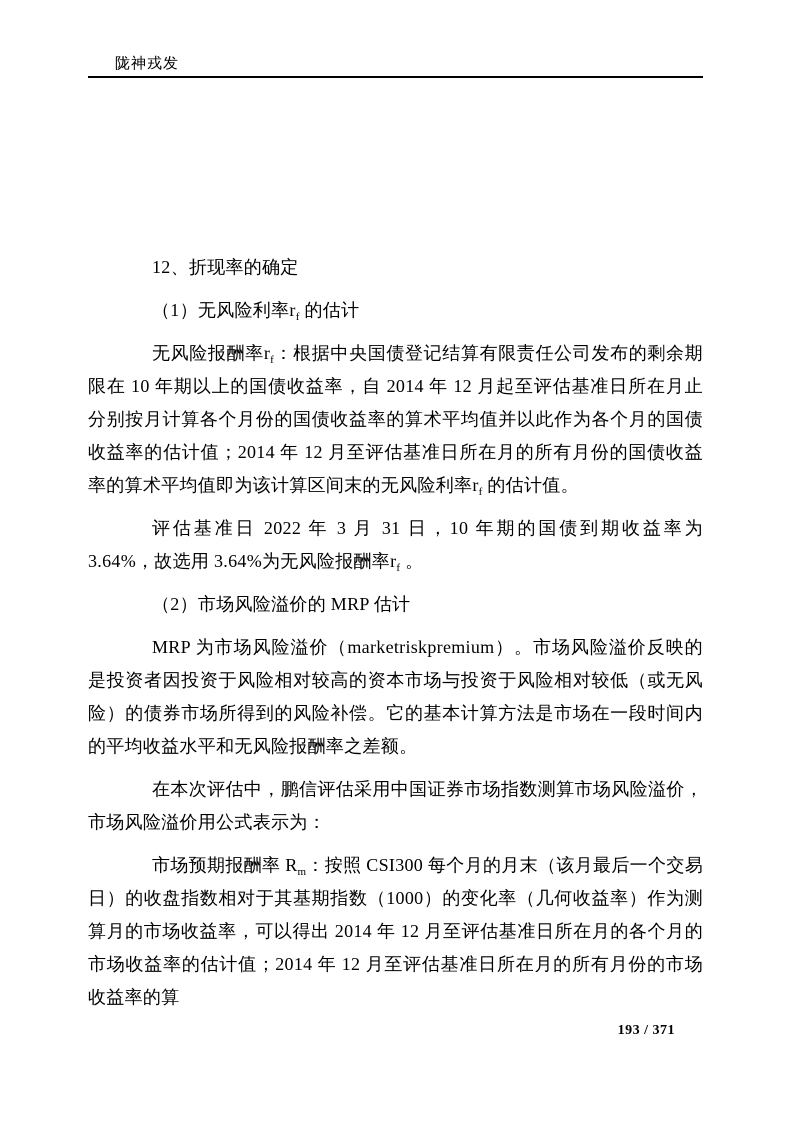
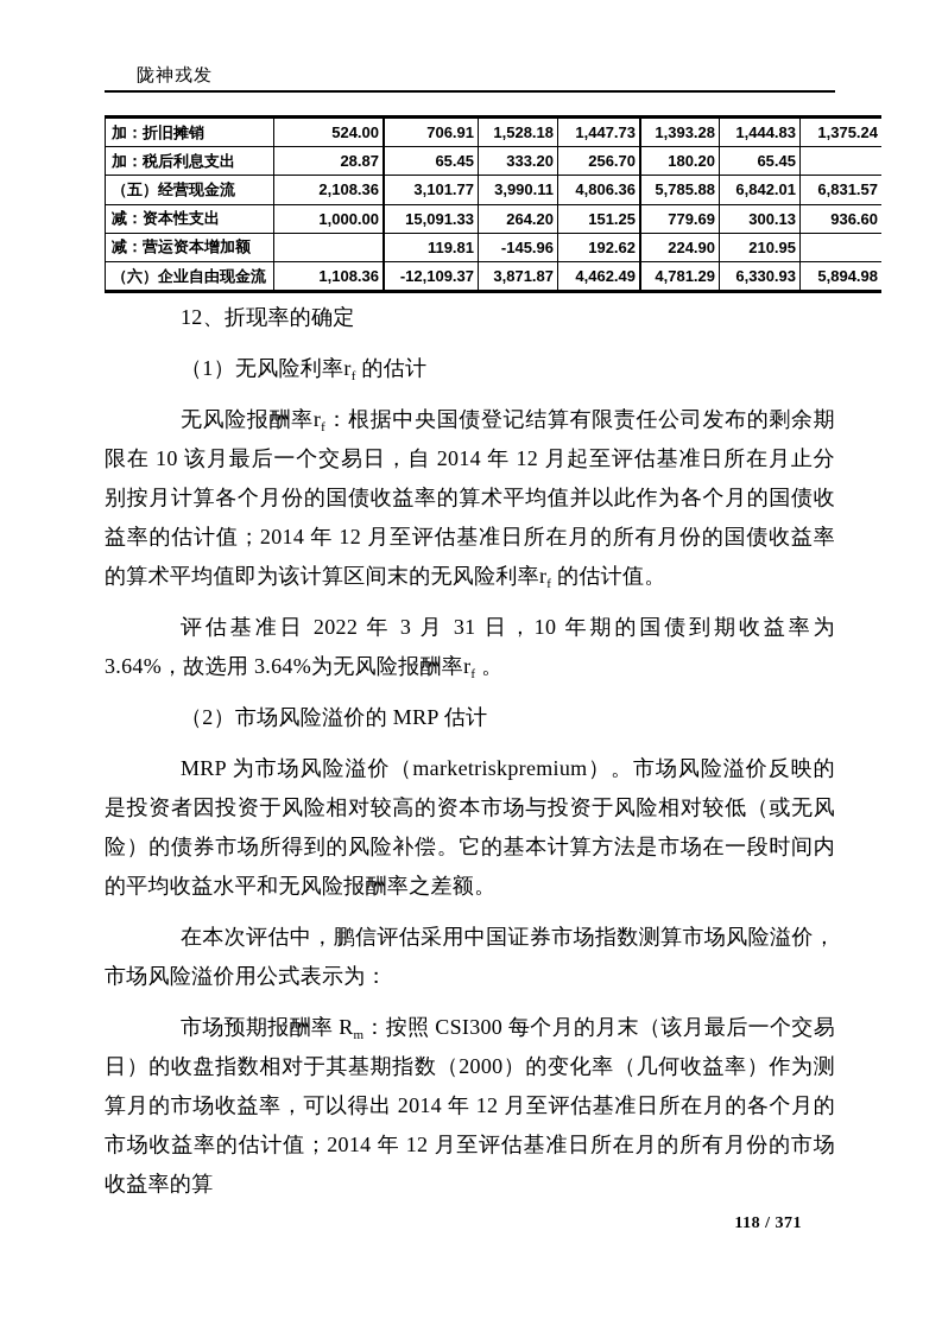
  陇神戎发
+ 加：折旧摊销	524.00	706.91	1,528.18	1,447.73	1,393.28	1,444.83	1,375.24
+ 加：税后利息支出	28.87	65.45	333.20	256.70	180.20	65.45
+ （五）经营现金流	2,108.36	3,101.77	3,990.11	4,806.36	5,785.88	6,842.01	6,831.57
+ 减：资本性支出	1,000.00	15,091.33	264.20	151.25	779.69	300.13	936.60
+ 减：营运资本增加额		119.81	-145.96	192.62	224.90	210.95
+ （六）企业自由现金流	1,108.36	-12,109.37	3,871.87	4,462.49	4,781.29	6,330.93	5,894.98
  12、折现率的确定
  （1）无风险利率rf 的估计
- 无风险报酬率rf：根据中央国债登记结算有限责任公司发布的剩余期限在 10 年期以上的国债收益率，自 2014 年 12 月起至评估基准日所在月止分别按月计算各个月份的国债收益率的算术平均值并以此作为各个月的国债收益率的估计值；2014 年 12 月至评估基准日所在月的所有月份的国债收益率的算术平均值即为该计算区间末的无风险利率rf 的估计值。
+ 无风险报酬率rf：根据中央国债登记结算有限责任公司发布的剩余期限在 10 该月最后一个交易日，自 2014 年 12 月起至评估基准日所在月止分别按月计算各个月份的国债收益率的算术平均值并以此作为各个月的国债收益率的估计值；2014 年 12 月至评估基准日所在月的所有月份的国债收益率的算术平均值即为该计算区间末的无风险利率rf 的估计值。
  评估基准日 2022 年 3 月 31 日，10 年期的国债到期收益率为 3.64%，故选用 3.64%为无风险报酬率rf 。
  （2）市场风险溢价的 MRP 估计
  MRP 为市场风险溢价（marketriskpremium）。市场风险溢价反映的是投资者因投资于风险相对较高的资本市场与投资于风险相对较低（或无风险）的债券市场所得到的风险补偿。它的基本计算方法是市场在一段时间内的平均收益水平和无风险报酬率之差额。
  在本次评估中，鹏信评估采用中国证券市场指数测算市场风险溢价，市场风险溢价用公式表示为：
- 市场预期报酬率 Rm：按照 CSI300 每个月的月末（该月最后一个交易日）的收盘指数相对于其基期指数（1000）的变化率（几何收益率）作为测算月的市场收益率，可以得出 2014 年 12 月至评估基准日所在月的各个月的市场收益率的估计值；2014 年 12 月至评估基准日所在月的所有月份的市场收益率的算
+ 市场预期报酬率 Rm：按照 CSI300 每个月的月末（该月最后一个交易日）的收盘指数相对于其基期指数（2000）的变化率（几何收益率）作为测算月的市场收益率，可以得出 2014 年 12 月至评估基准日所在月的各个月的市场收益率的估计值；2014 年 12 月至评估基准日所在月的所有月份的市场收益率的算
- 193 / 371
+ 118 / 371
